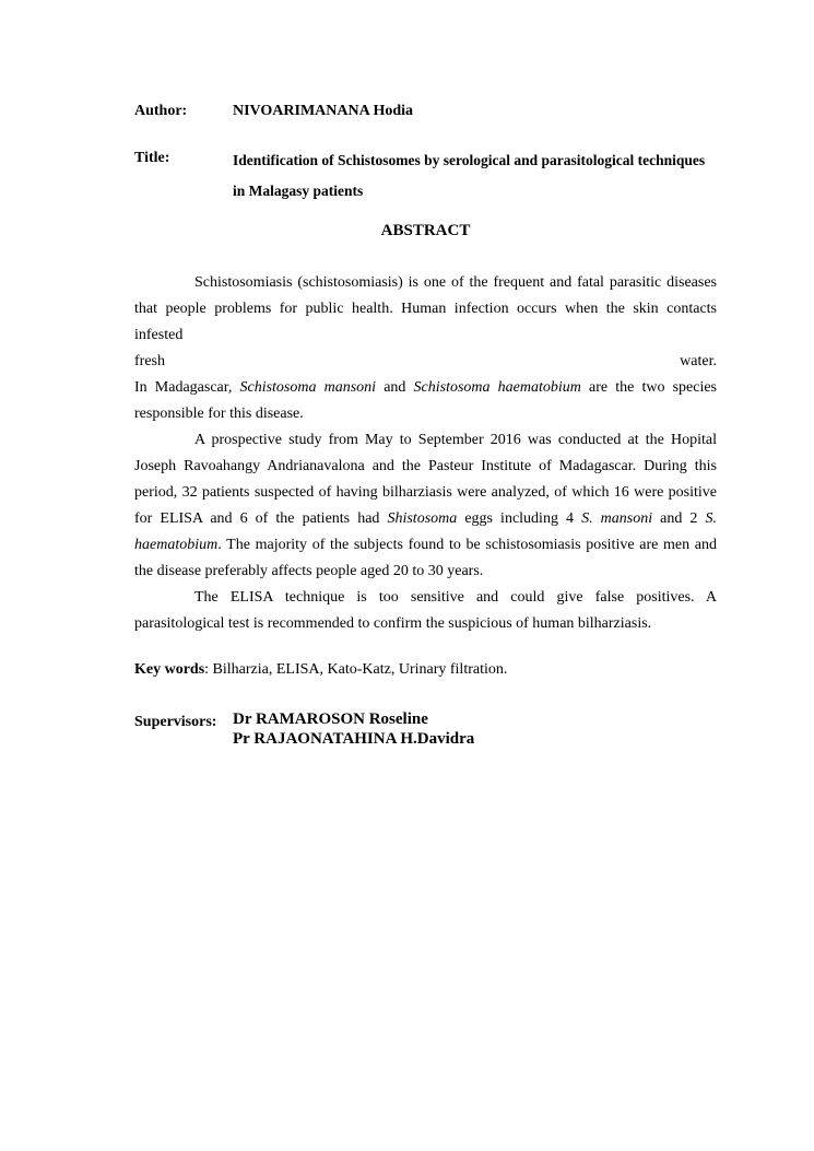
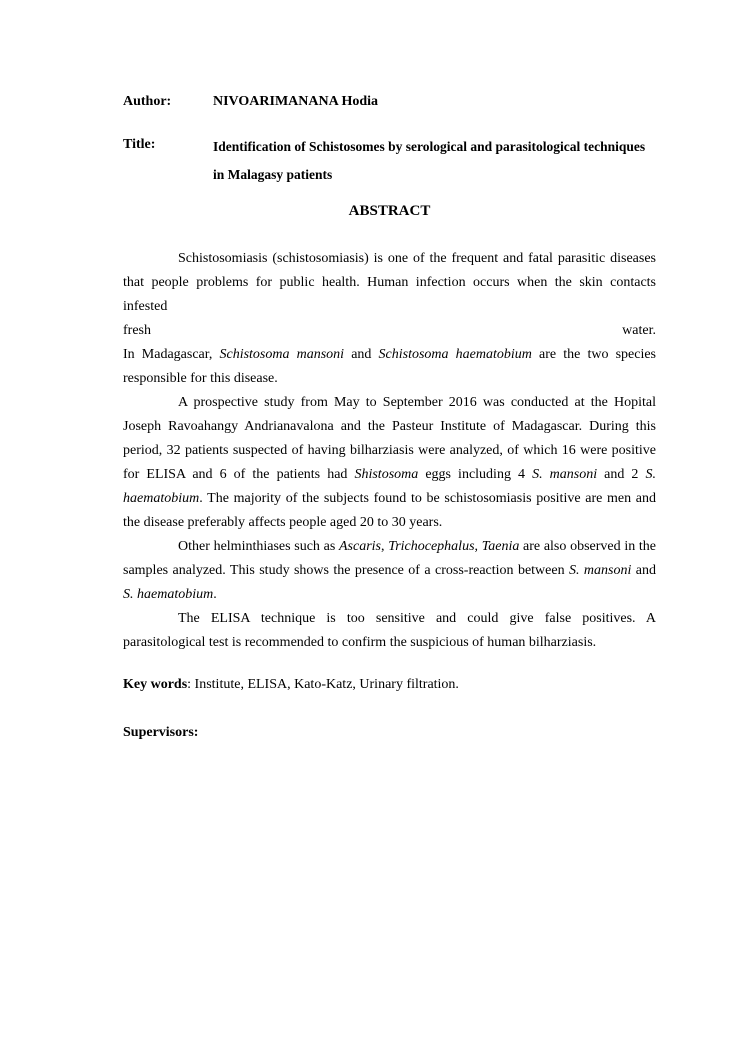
  Author:
  NIVOARIMANANA Hodia
  Title:
  Identification of Schistosomes by serological and parasitological techniques
  in Malagasy patients
  ABSTRACT
  Schistosomiasis (schistosomiasis) is one of the frequent and fatal parasitic diseases that people problems for public health. Human infection occurs when the skin contacts infested
  fresh
  water.
  In Madagascar, Schistosoma mansoni and Schistosoma haematobium are the two species responsible for this disease.
  A prospective study from May to September 2016 was conducted at the Hopital Joseph Ravoahangy Andrianavalona and the Pasteur Institute of Madagascar. During this period, 32 patients suspected of having bilharziasis were analyzed, of which 16 were positive for ELISA and 6 of the patients had Shistosoma eggs including 4 S. mansoni and 2 S. haematobium. The majority of the subjects found to be schistosomiasis positive are men and the disease preferably affects people aged 20 to 30 years.
+ Other helminthiases such as Ascaris, Trichocephalus, Taenia are also observed in the samples analyzed. This study shows the presence of a cross-reaction between S. mansoni and S. haematobium.
  The ELISA technique is too sensitive and could give false positives. A parasitological test is recommended to confirm the suspicious of human bilharziasis.
- Key words: Bilharzia, ELISA, Kato-Katz, Urinary filtration.
+ Key words: Institute, ELISA, Kato-Katz, Urinary filtration.
  Supervisors:
- Dr RAMAROSON Roseline
- Pr RAJAONATAHINA H.Davidra
